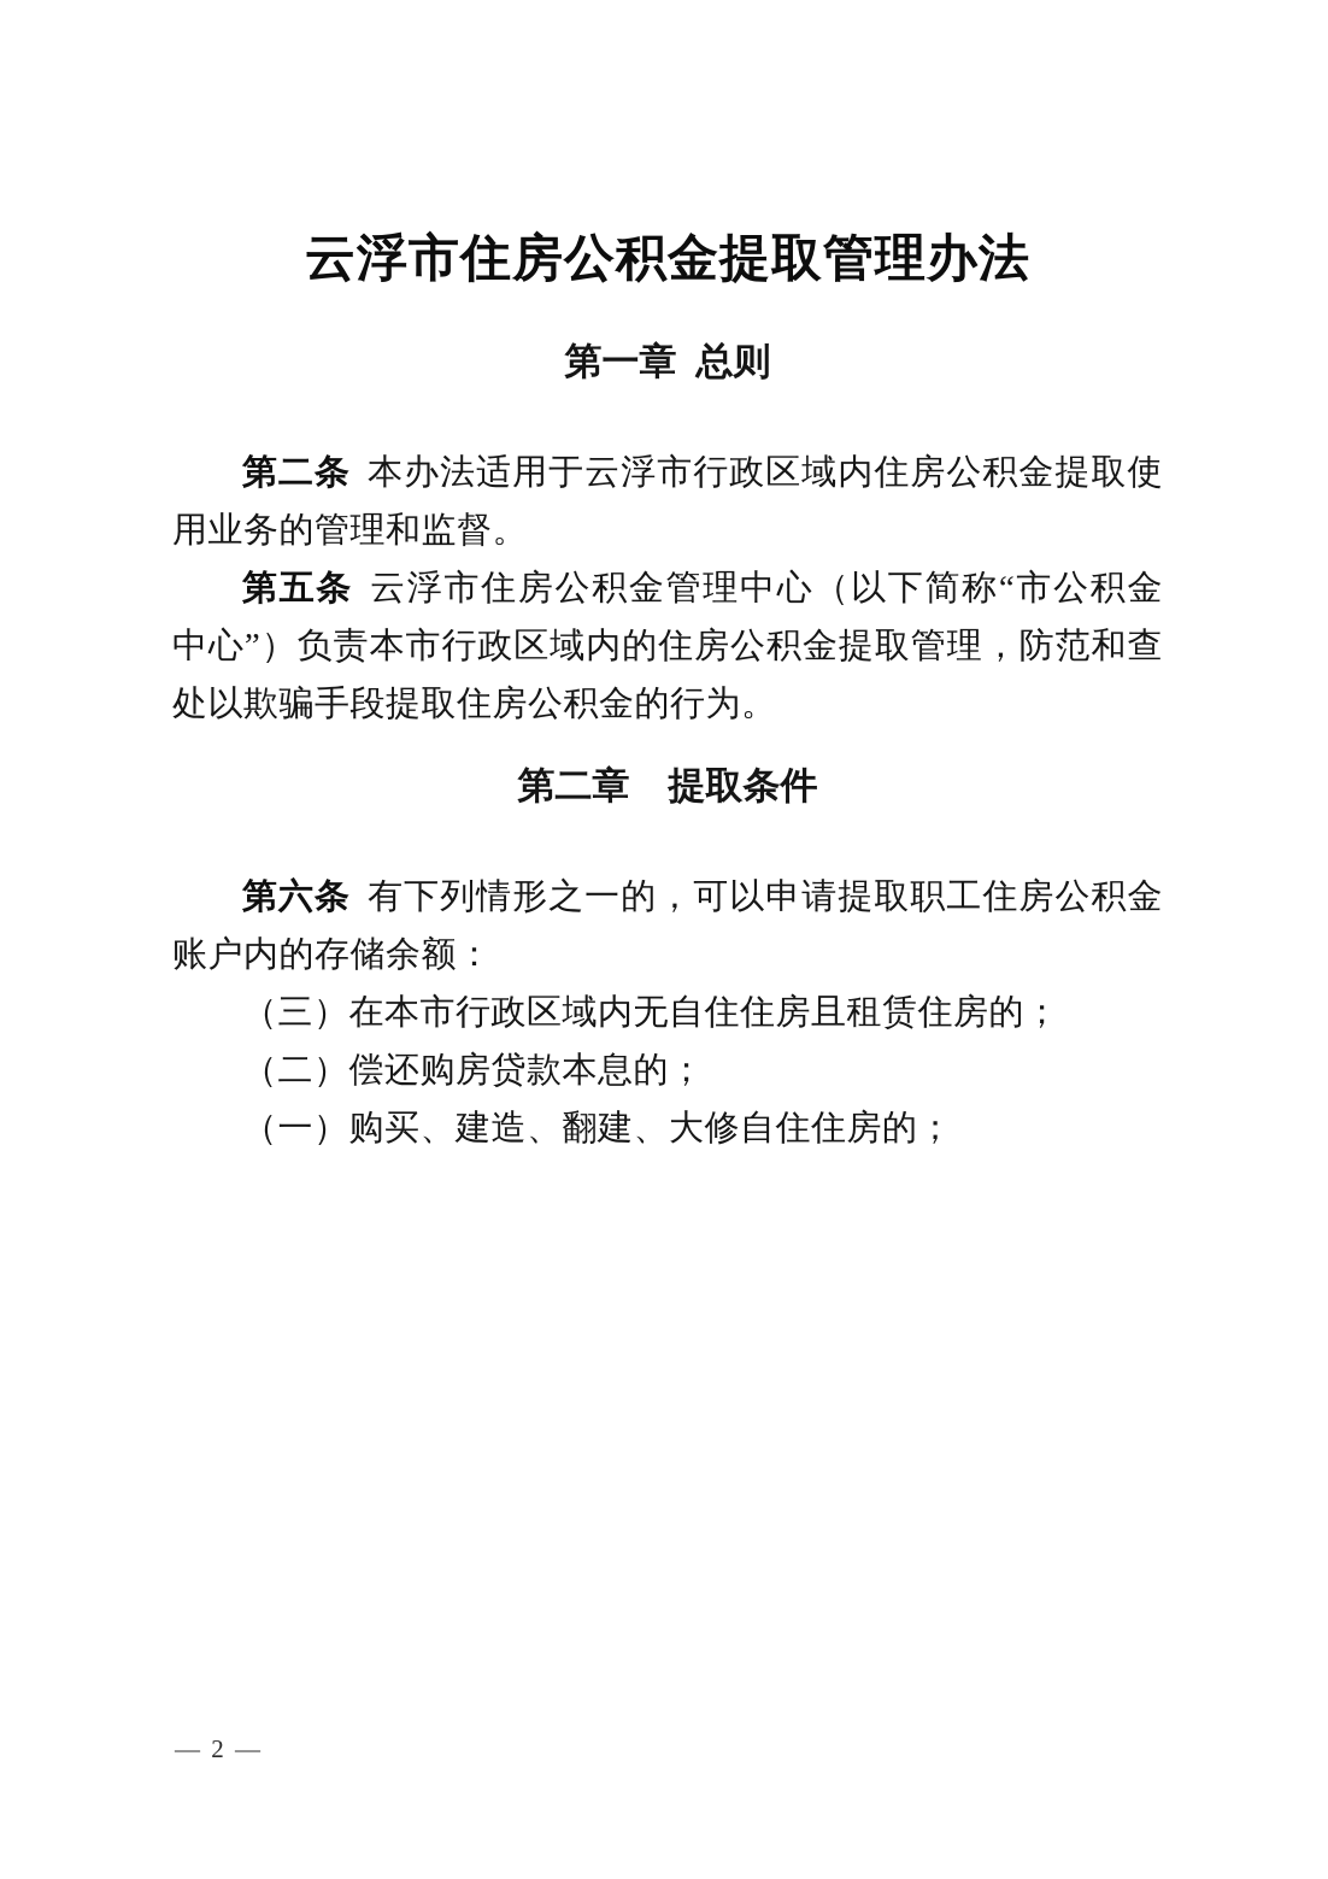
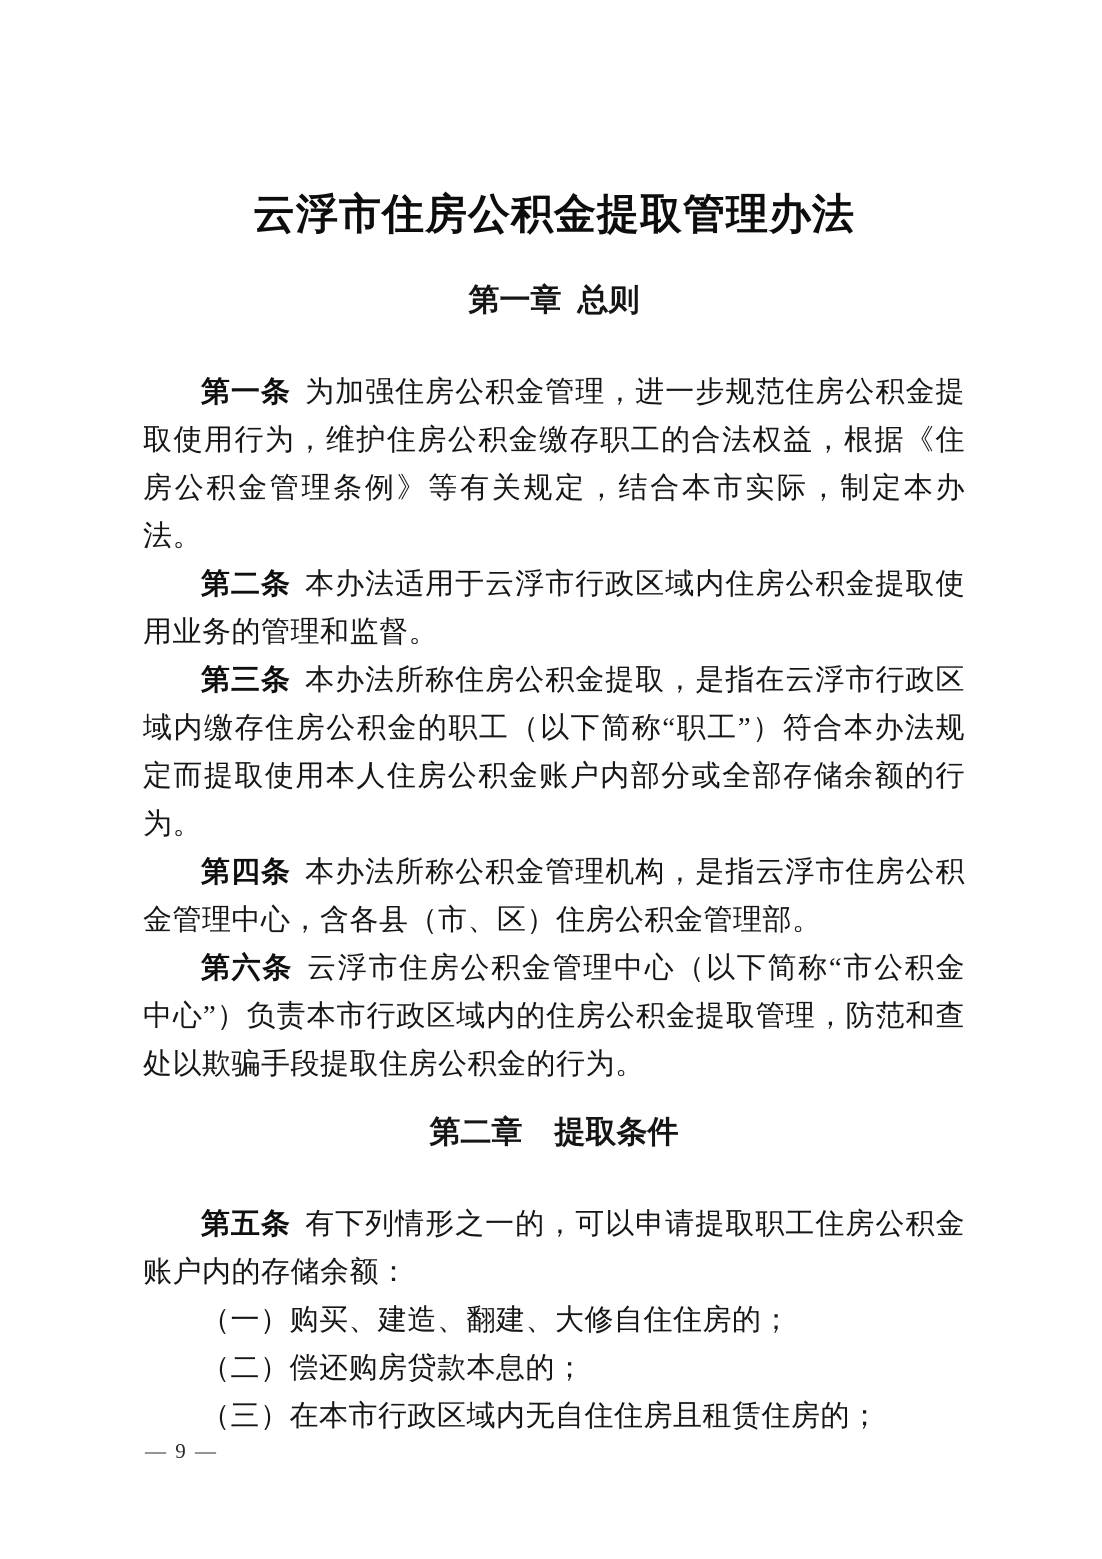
  云浮市住房公积金提取管理办法
  第一章 总则
+ 第一条 为加强住房公积金管理，进一步规范住房公积金提取使用行为，维护住房公积金缴存职工的合法权益，根据《住房公积金管理条例》等有关规定，结合本市实际，制定本办法。
  第二条 本办法适用于云浮市行政区域内住房公积金提取使用业务的管理和监督。
+ 第三条 本办法所称住房公积金提取，是指在云浮市行政区域内缴存住房公积金的职工（以下简称“职工”）符合本办法规定而提取使用本人住房公积金账户内部分或全部存储余额的行为。
+ 第四条 本办法所称公积金管理机构，是指云浮市住房公积金管理中心，含各县（市、区）住房公积金管理部。
- 第五条 云浮市住房公积金管理中心（以下简称“市公积金中心”）负责本市行政区域内的住房公积金提取管理，防范和查处以欺骗手段提取住房公积金的行为。
+ 第六条 云浮市住房公积金管理中心（以下简称“市公积金中心”）负责本市行政区域内的住房公积金提取管理，防范和查处以欺骗手段提取住房公积金的行为。
  第二章 提取条件
- 第六条 有下列情形之一的，可以申请提取职工住房公积金账户内的存储余额：
+ 第五条 有下列情形之一的，可以申请提取职工住房公积金账户内的存储余额：
- （三）在本市行政区域内无自住住房且租赁住房的；
+ （一）购买、建造、翻建、大修自住住房的；
  （二）偿还购房贷款本息的；
- （一）购买、建造、翻建、大修自住住房的；
+ （三）在本市行政区域内无自住住房且租赁住房的；
- — 2 —
+ — 9 —
